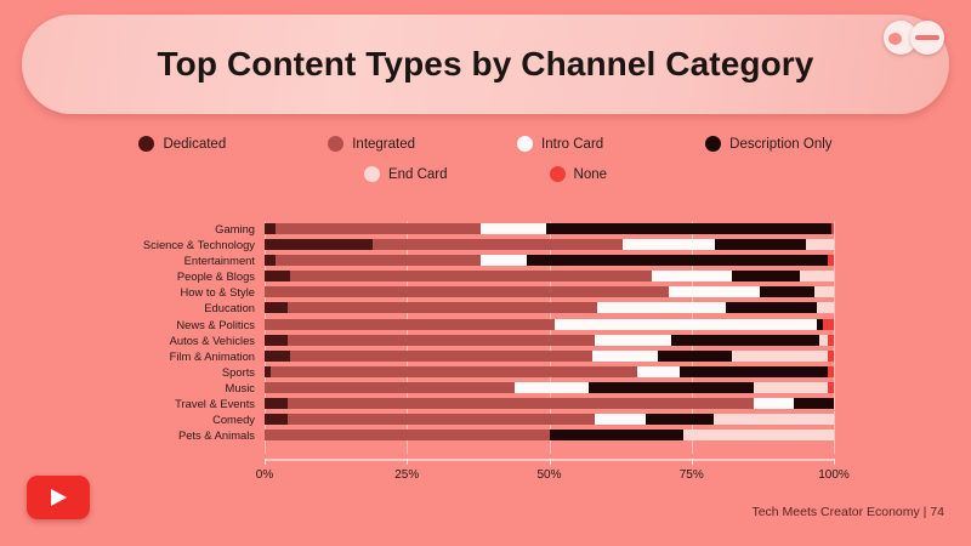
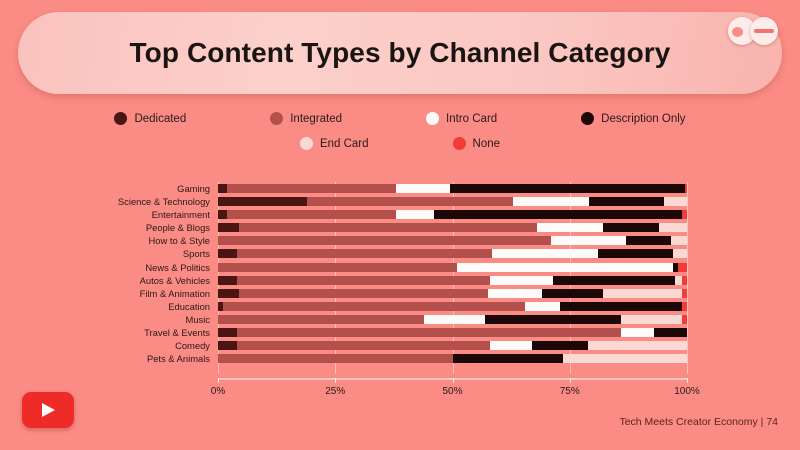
  Top Content Types by Channel Category
  Dedicated
  Integrated
  Intro Card
  Description Only
  End Card
  None
  Gaming
  Science & Technology
  Entertainment
  People & Blogs
  How to & Style
- Education
+ Sports
  News & Politics
  Autos & Vehicles
  Film & Animation
- Sports
+ Education
  Music
  Travel & Events
  Comedy
  Pets & Animals
  0%
  25%
  50%
  75%
  100%
  Tech Meets Creator Economy | 74
